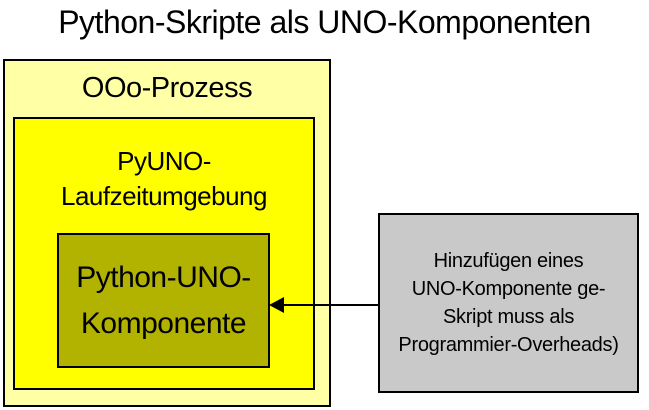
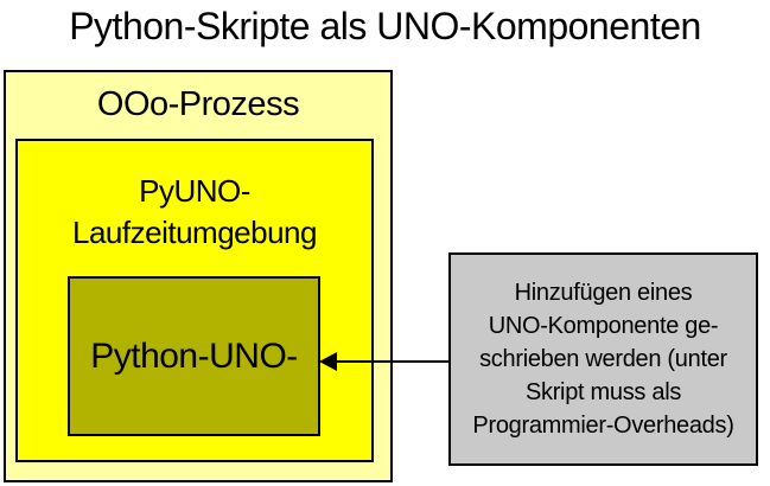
  Python-Skripte als UNO-Komponenten
  OOo-Prozess
  PyUNO-
  Laufzeitumgebung
  Python-UNO-
- Komponente
  Hinzufügen eines
  UNO-Komponente ge-
+ schrieben werden (unter
  Skript muss als
  Programmier-Overheads)
